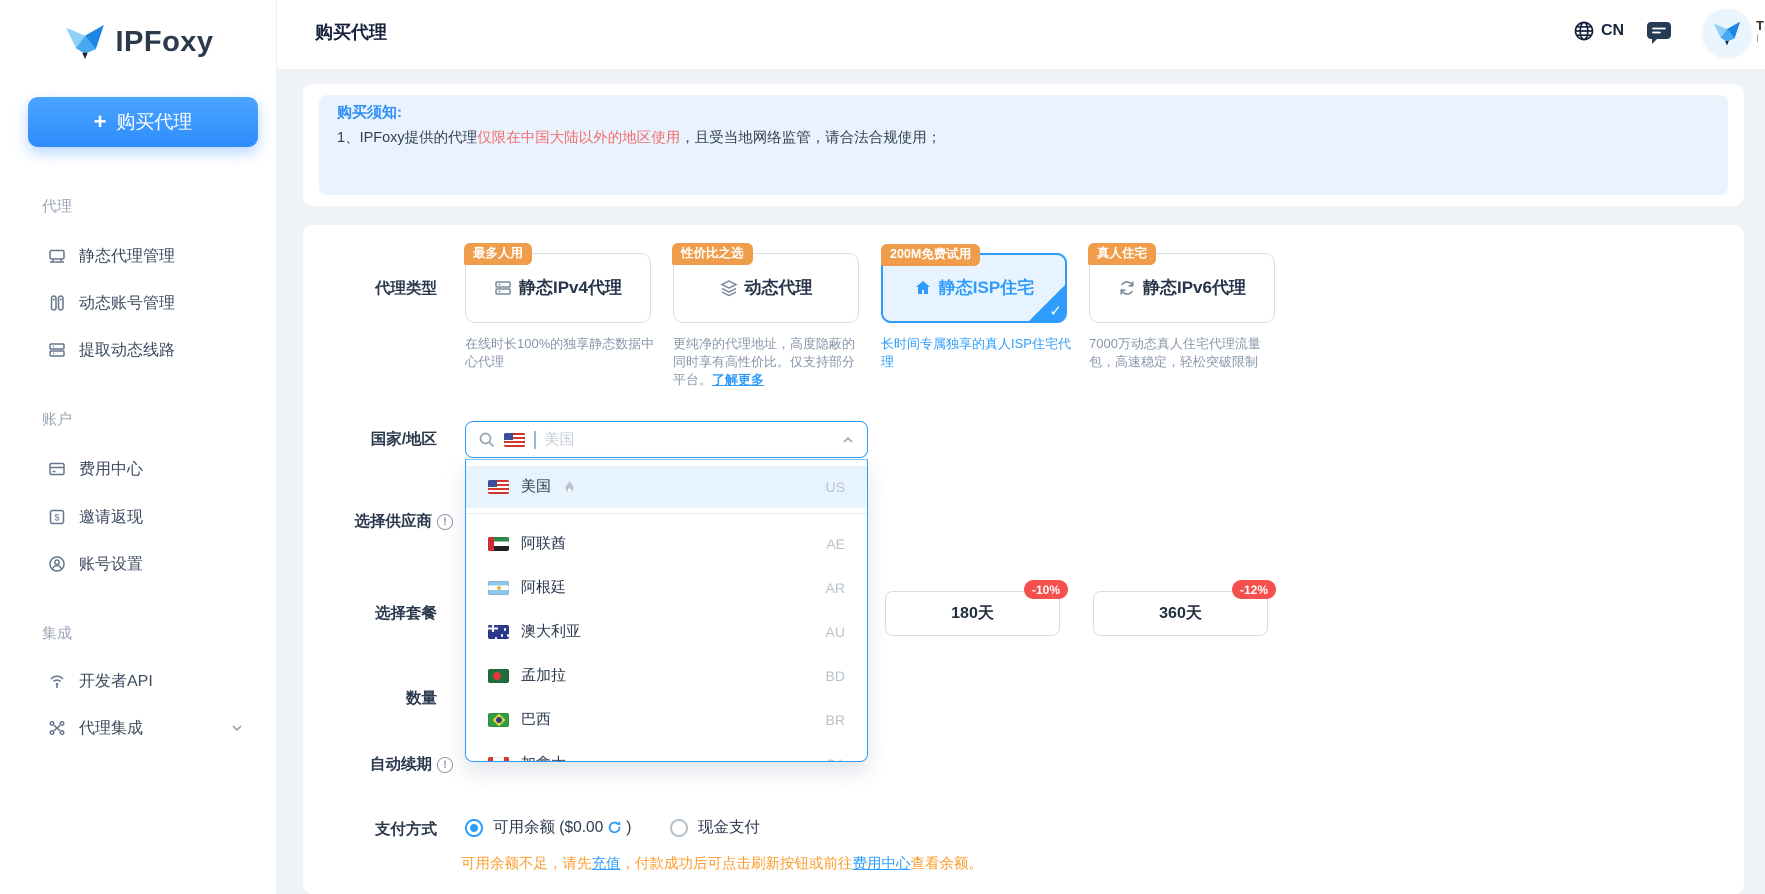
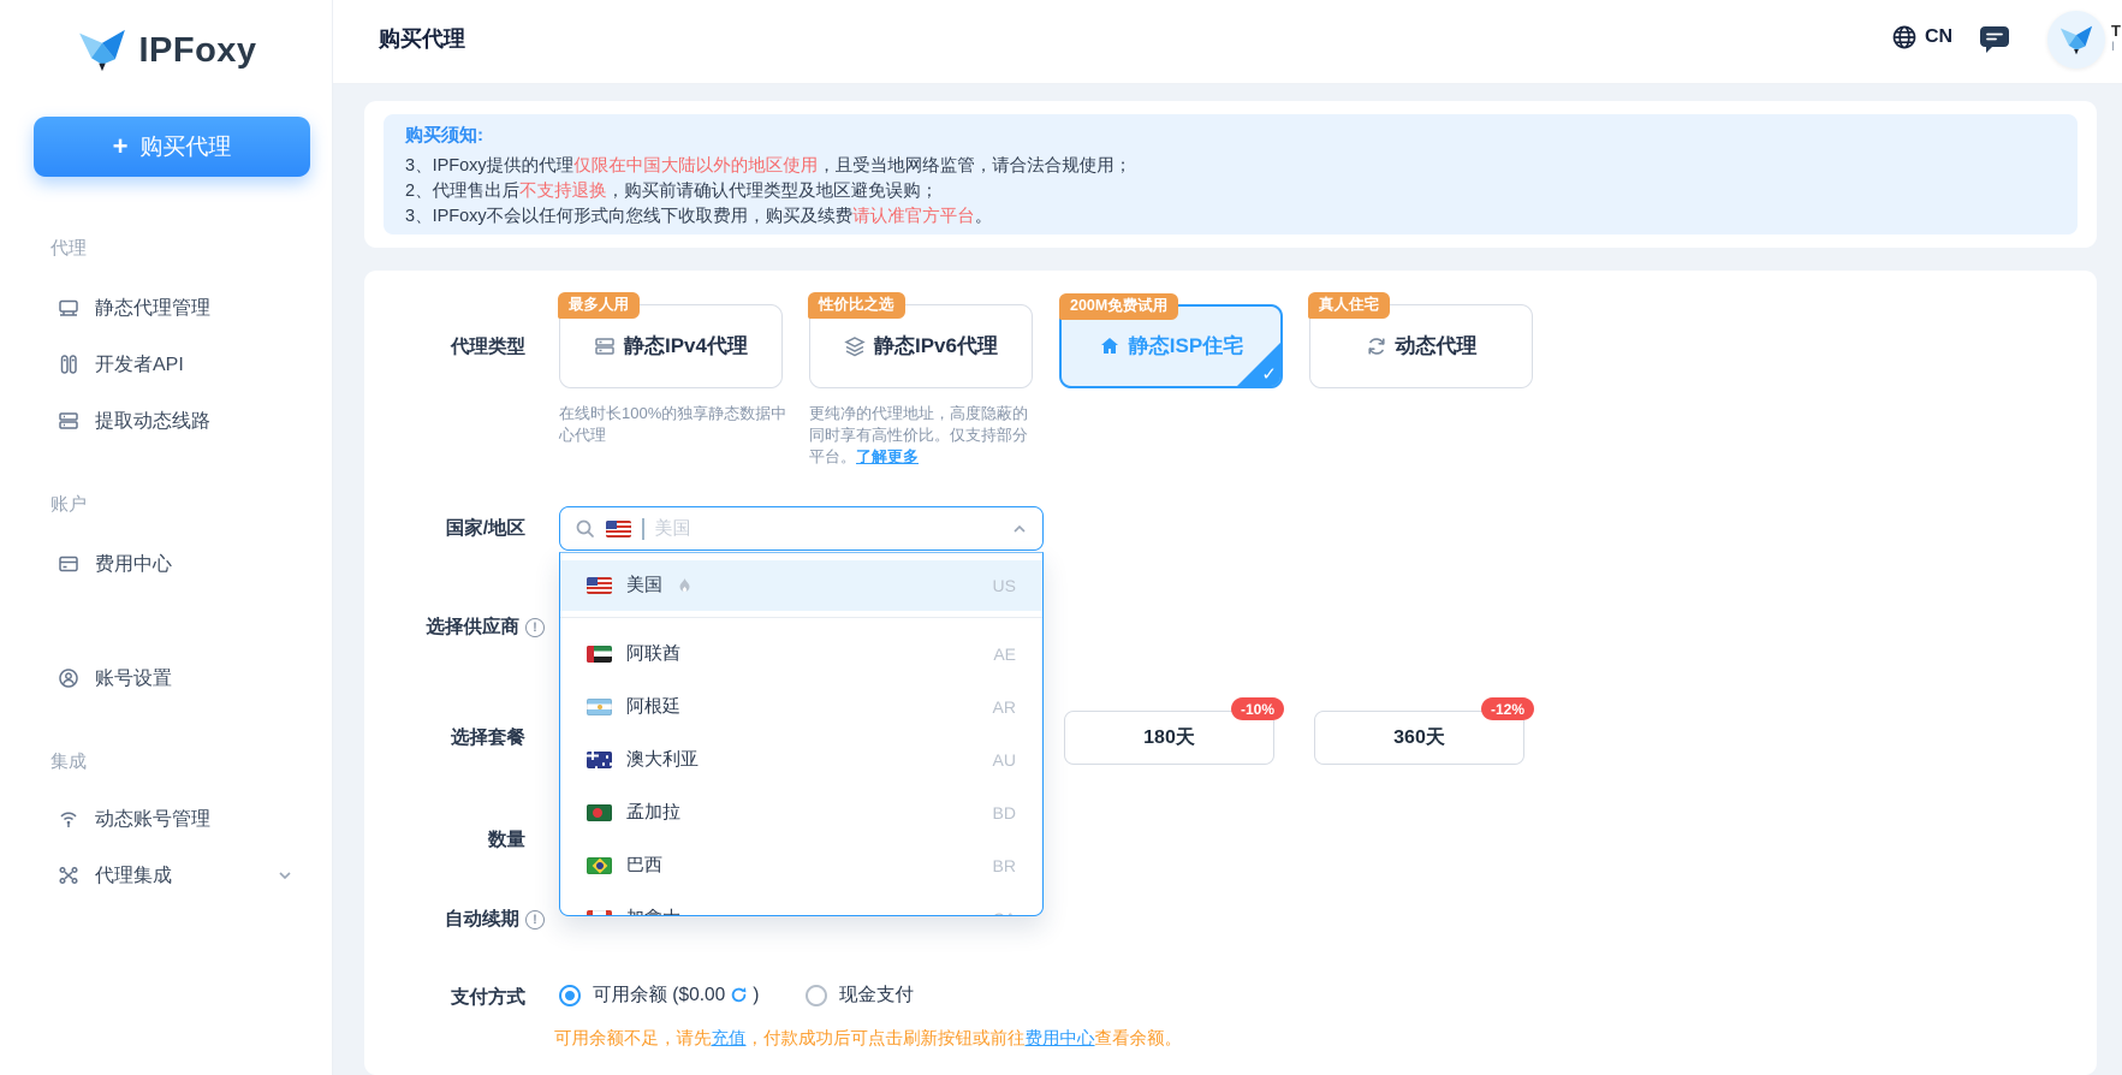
  IPFoxy
  +
  购买代理
  代理
  静态代理管理
- 动态账号管理
+ 开发者API
  提取动态线路
  账户
  费用中心
- $
- 邀请返现
  账号设置
  集成
- 开发者API
+ 动态账号管理
  代理集成
  购买代理
  CN
  T
  I
  购买须知:
- 1、IPFoxy提供的代理仅限在中国大陆以外的地区使用，且受当地网络监管，请合法合规使用；
+ 3、IPFoxy提供的代理仅限在中国大陆以外的地区使用，且受当地网络监管，请合法合规使用；
+ 2、代理售出后不支持退换，购买前请确认代理类型及地区避免误购；
+ 3、IPFoxy不会以任何形式向您线下收取费用，购买及续费请认准官方平台。
  代理类型
  最多人用
  静态IPv4代理
  性价比之选
- 动态代理
+ 静态IPv6代理
  200M免费试用
  静态ISP住宅
  ✓
  真人住宅
- 静态IPv6代理
+ 动态代理
  在线时长100%的独享静态数据中心代理
  更纯净的代理地址，高度隐蔽的同时享有高性价比。仅支持部分平台。了解更多
- 长时间专属独享的真人ISP住宅代理
- 7000万动态真人住宅代理流量包，高速稳定，轻松突破限制
  国家/地区
  美国
  美国
  US
  阿联酋
  AE
  阿根廷
  AR
  澳大利亚
  AU
  孟加拉
  BD
  巴西
  BR
  选择供应商
  !
  选择套餐
  180天
  -10%
  360天
  -12%
  数量
  自动续期
  !
  支付方式
  可用余额 ($0.00
  )
  现金支付
  可用余额不足，请先充值，付款成功后可点击刷新按钮或前往费用中心查看余额。
